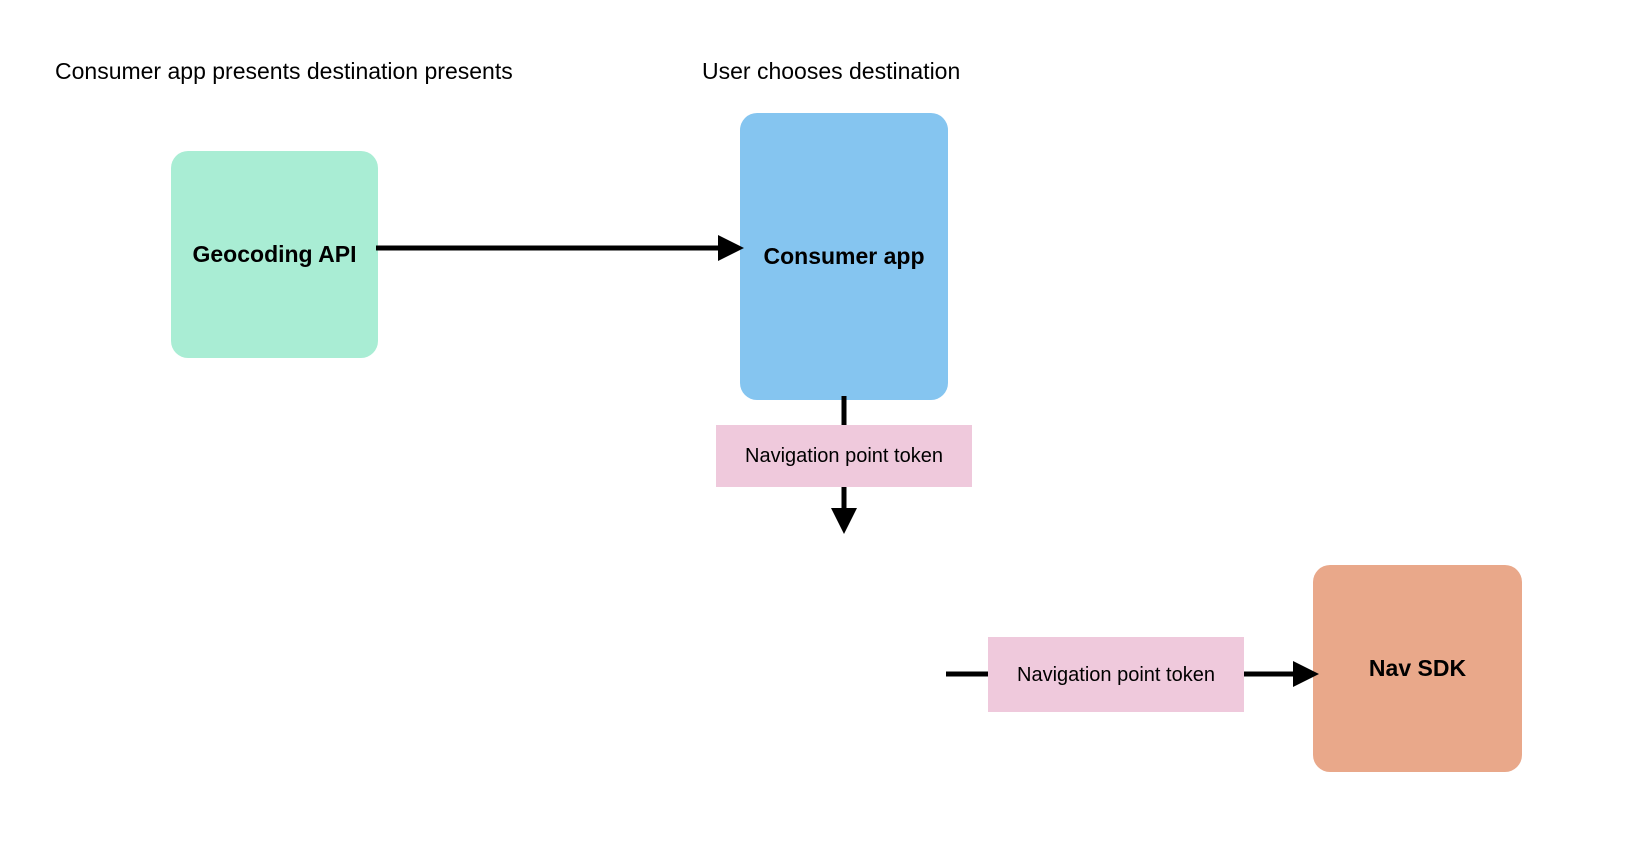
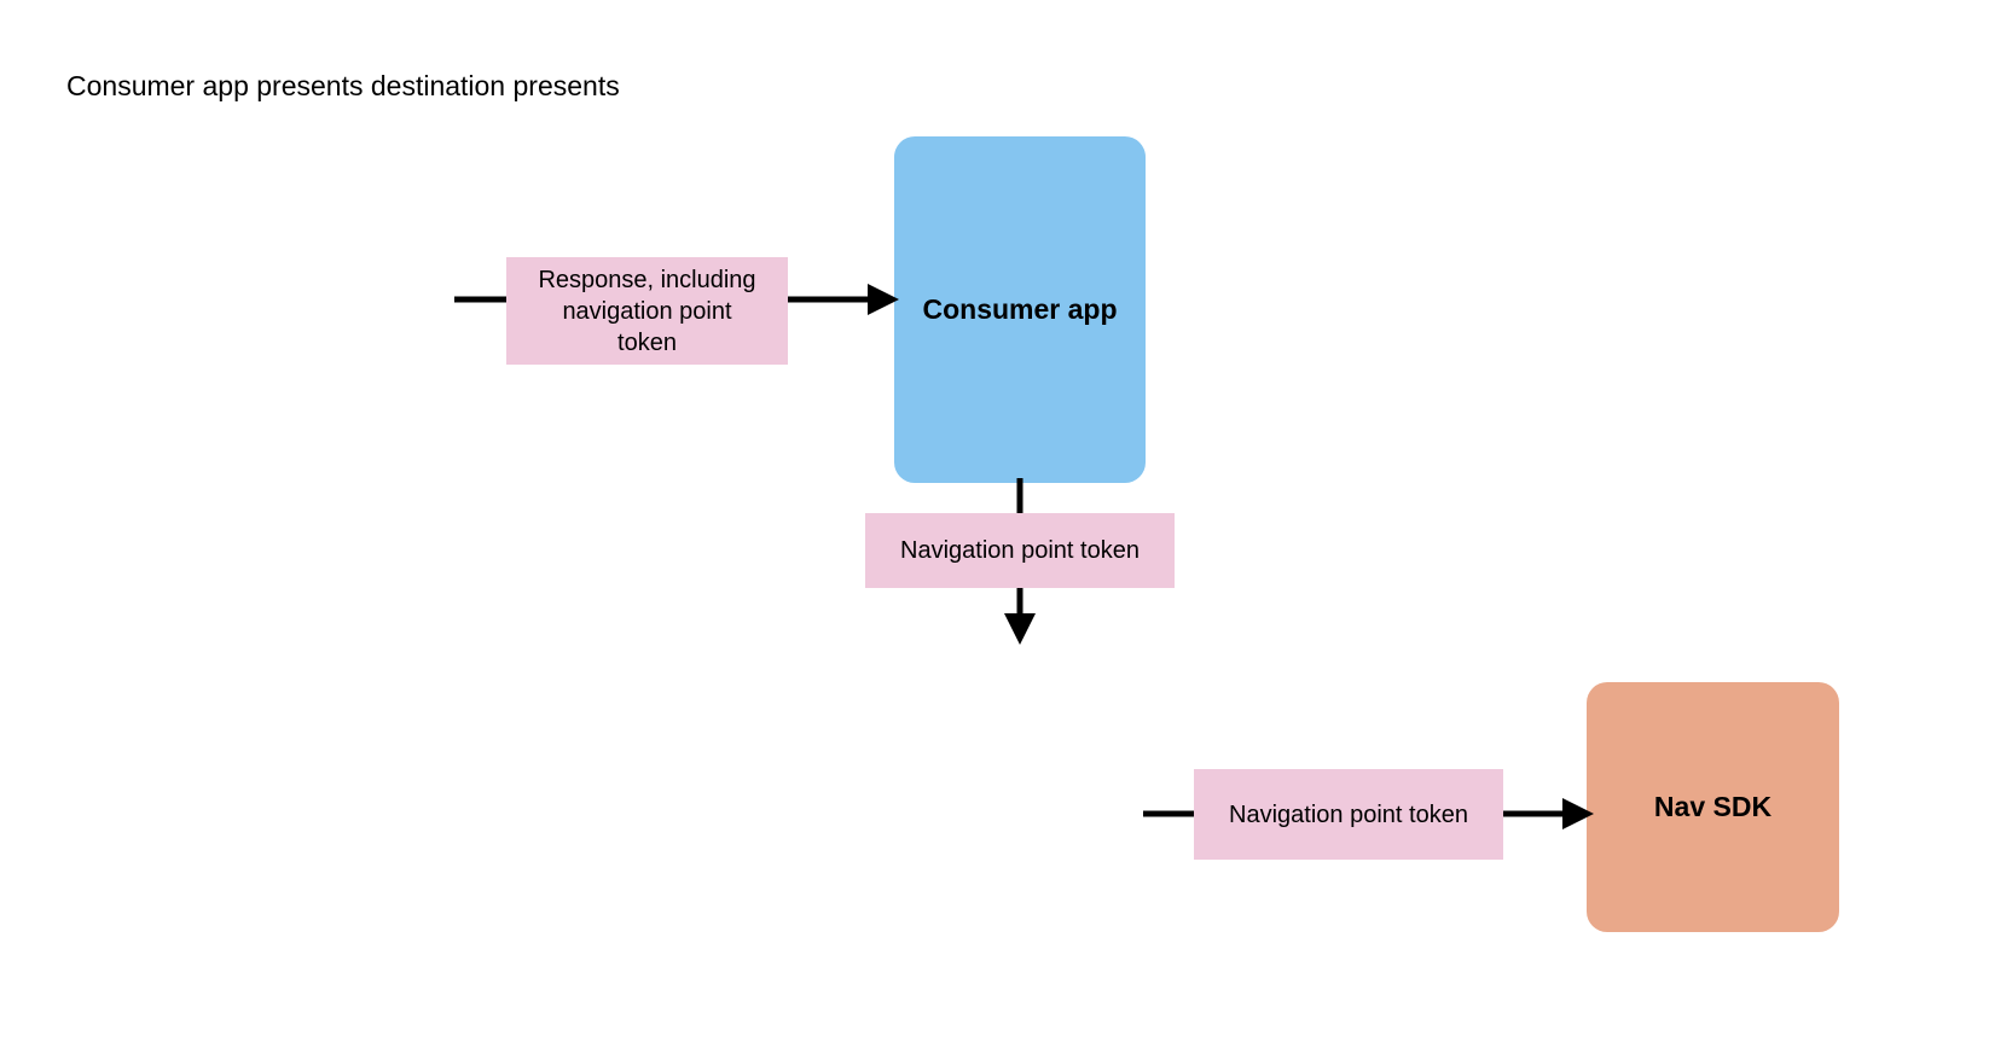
  Consumer app presents destination presents
- User chooses destination
- Geocoding API
  Consumer app
  Nav SDK
+ Response, including
+ navigation point
+ token
  Navigation point token
  Navigation point token
